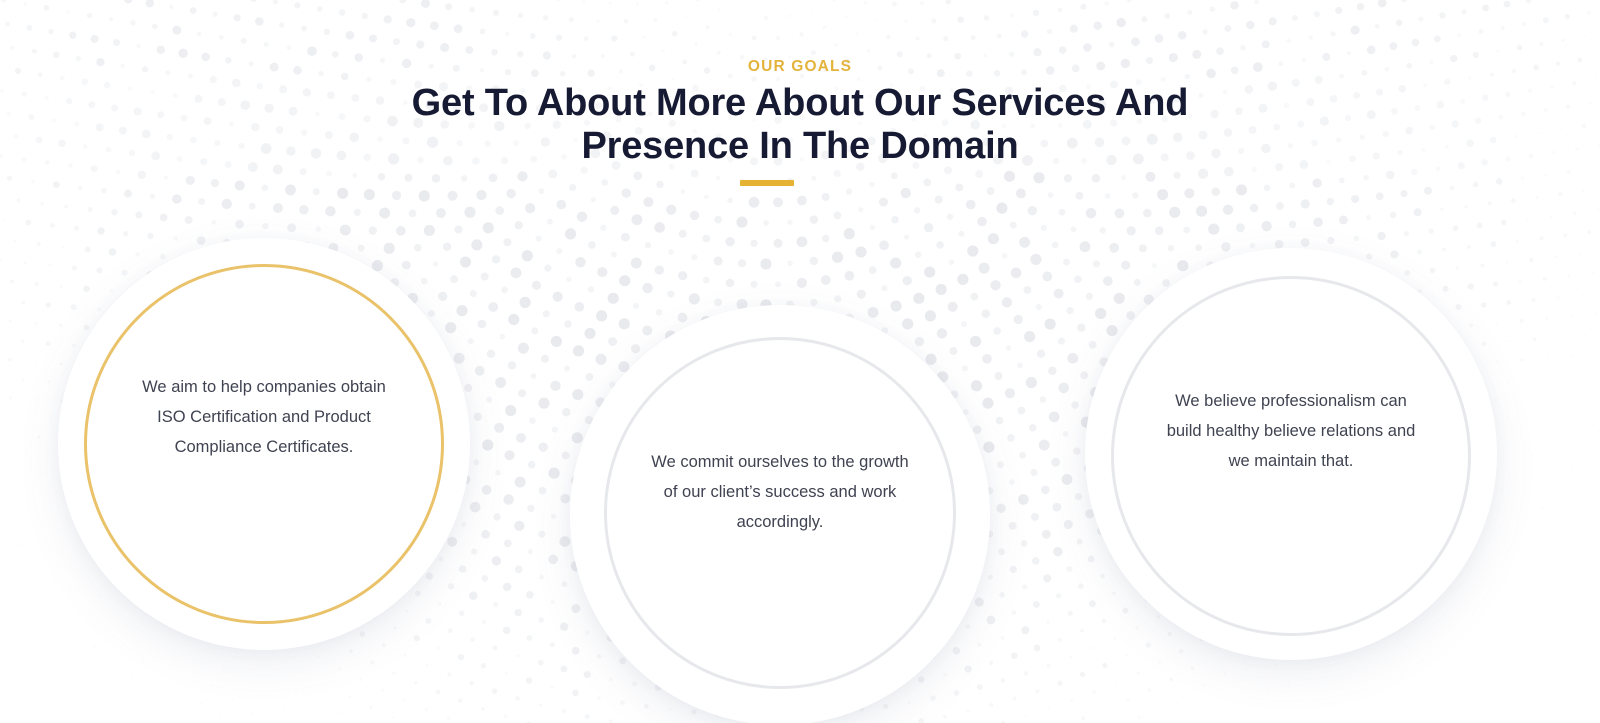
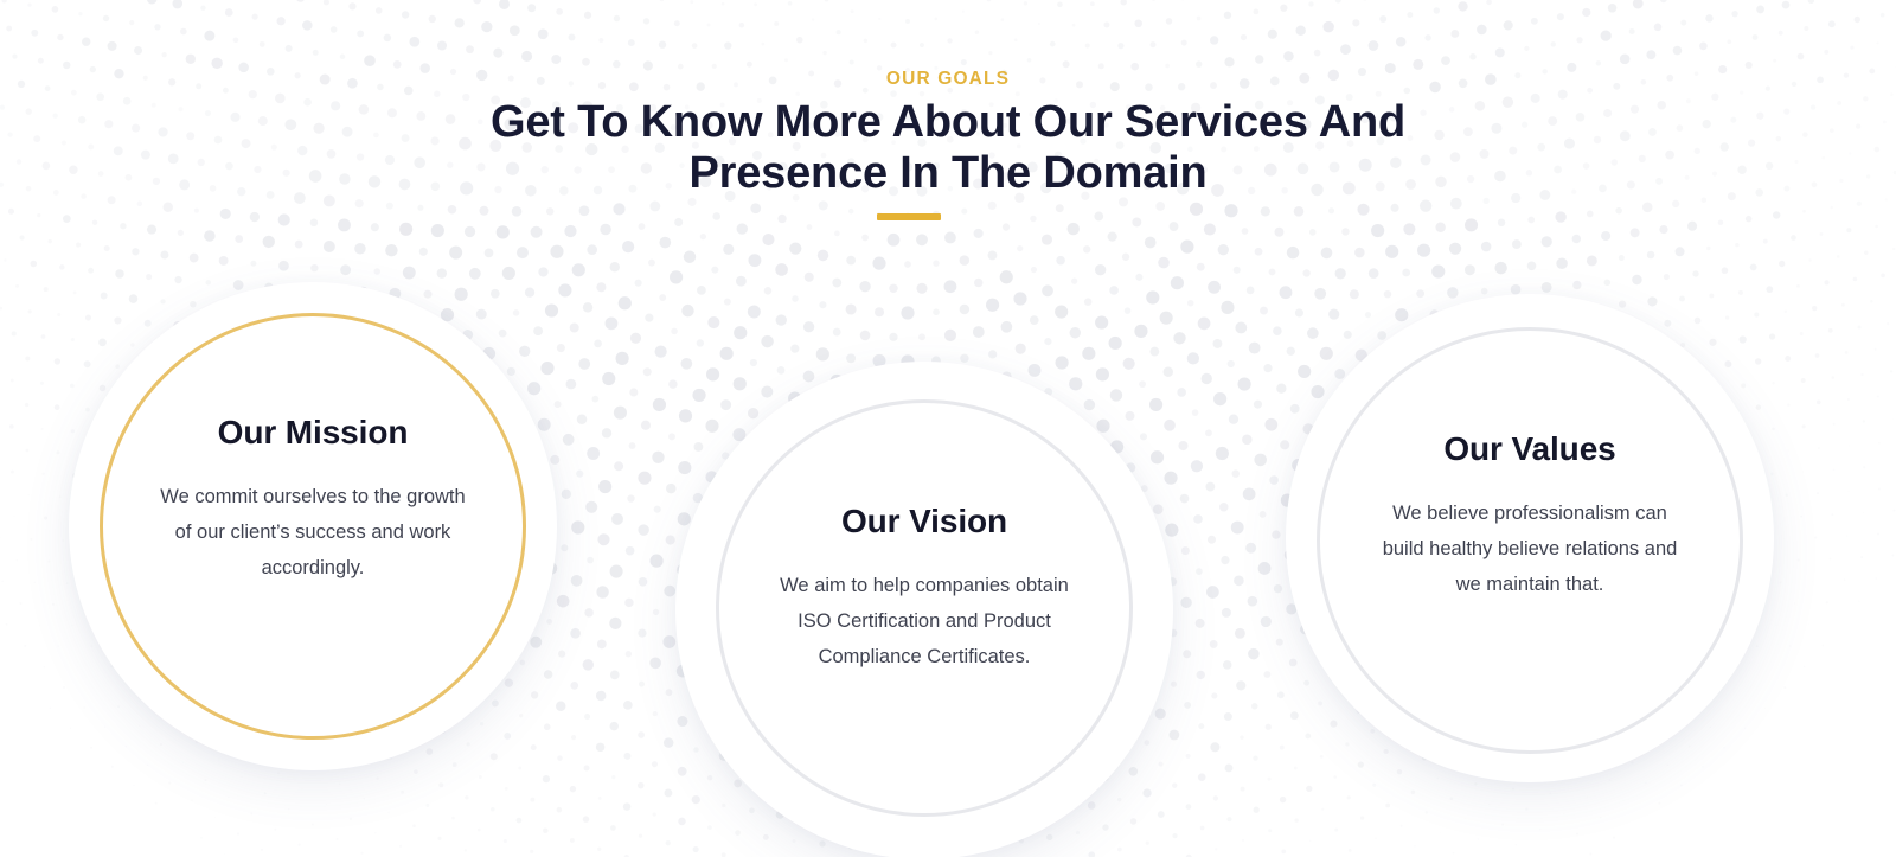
  OUR GOALS
- Get To About More About Our Services And Presence In The Domain
+ Get To Know More About Our Services And Presence In The Domain
+ Our Mission
- We aim to help companies obtain ISO Certification and Product Compliance Certificates.
+ We commit ourselves to the growth of our client’s success and work accordingly.
+ Our Vision
- We commit ourselves to the growth of our client’s success and work accordingly.
+ We aim to help companies obtain ISO Certification and Product Compliance Certificates.
+ Our Values
  We believe professionalism can build healthy believe relations and we maintain that.
